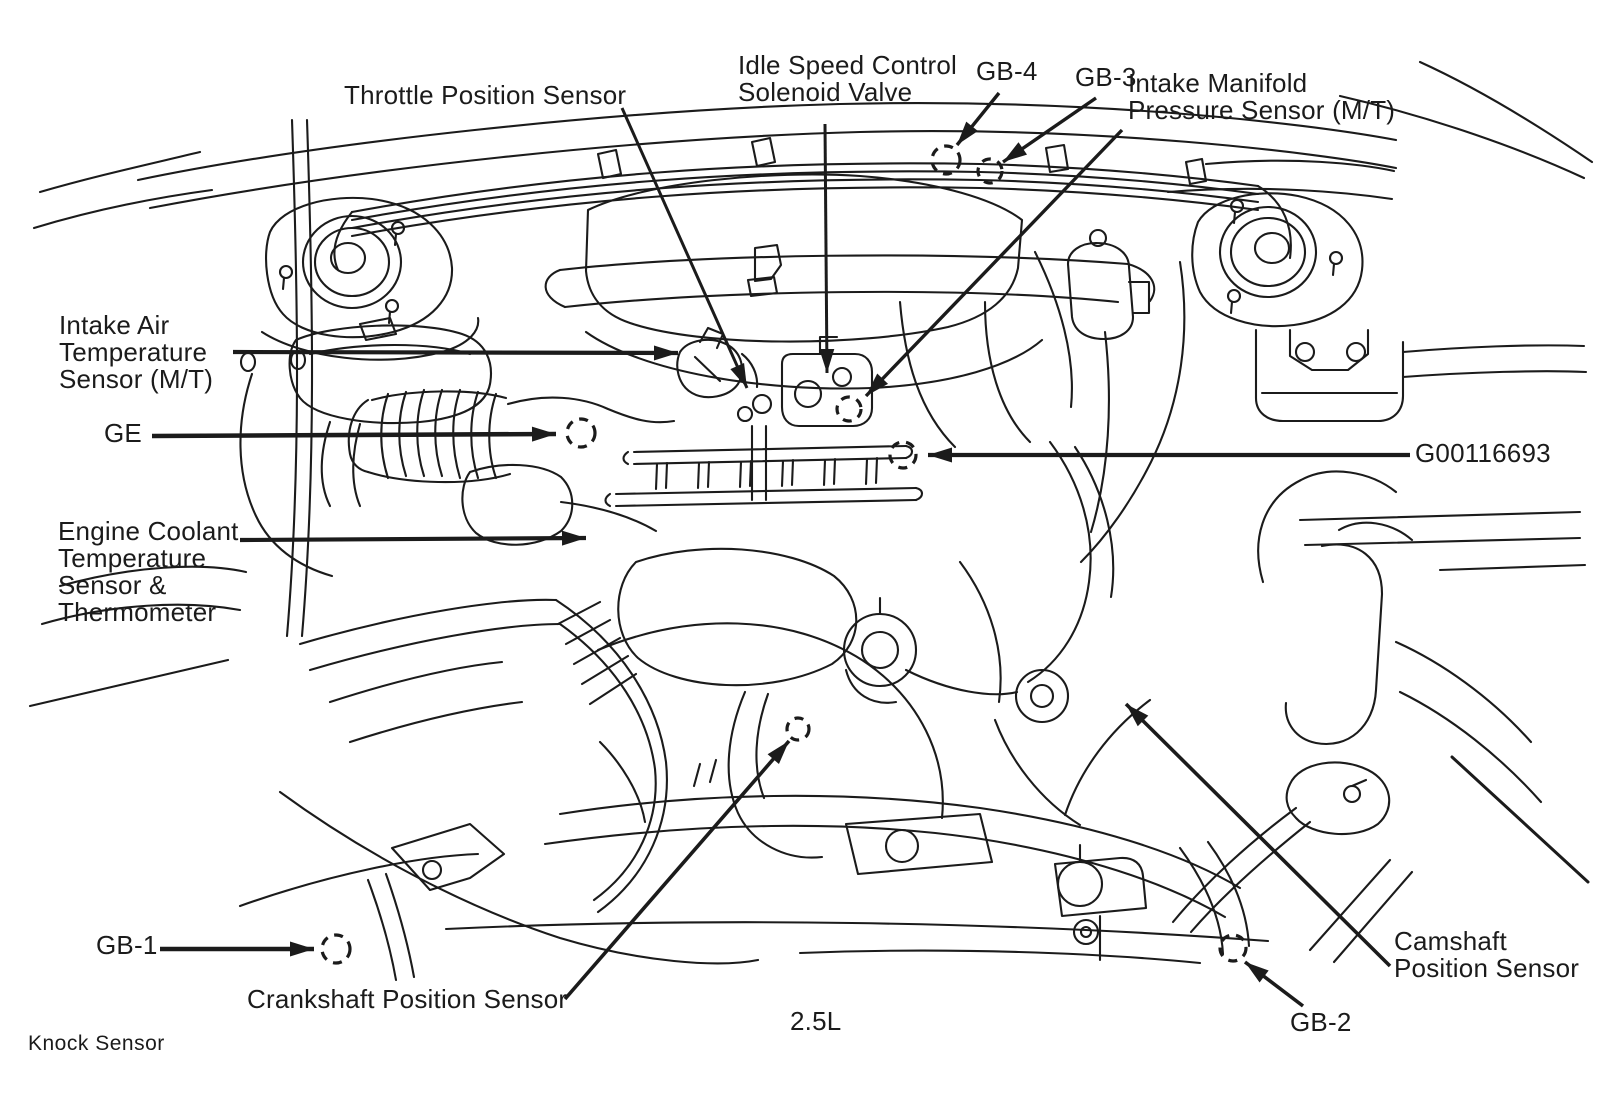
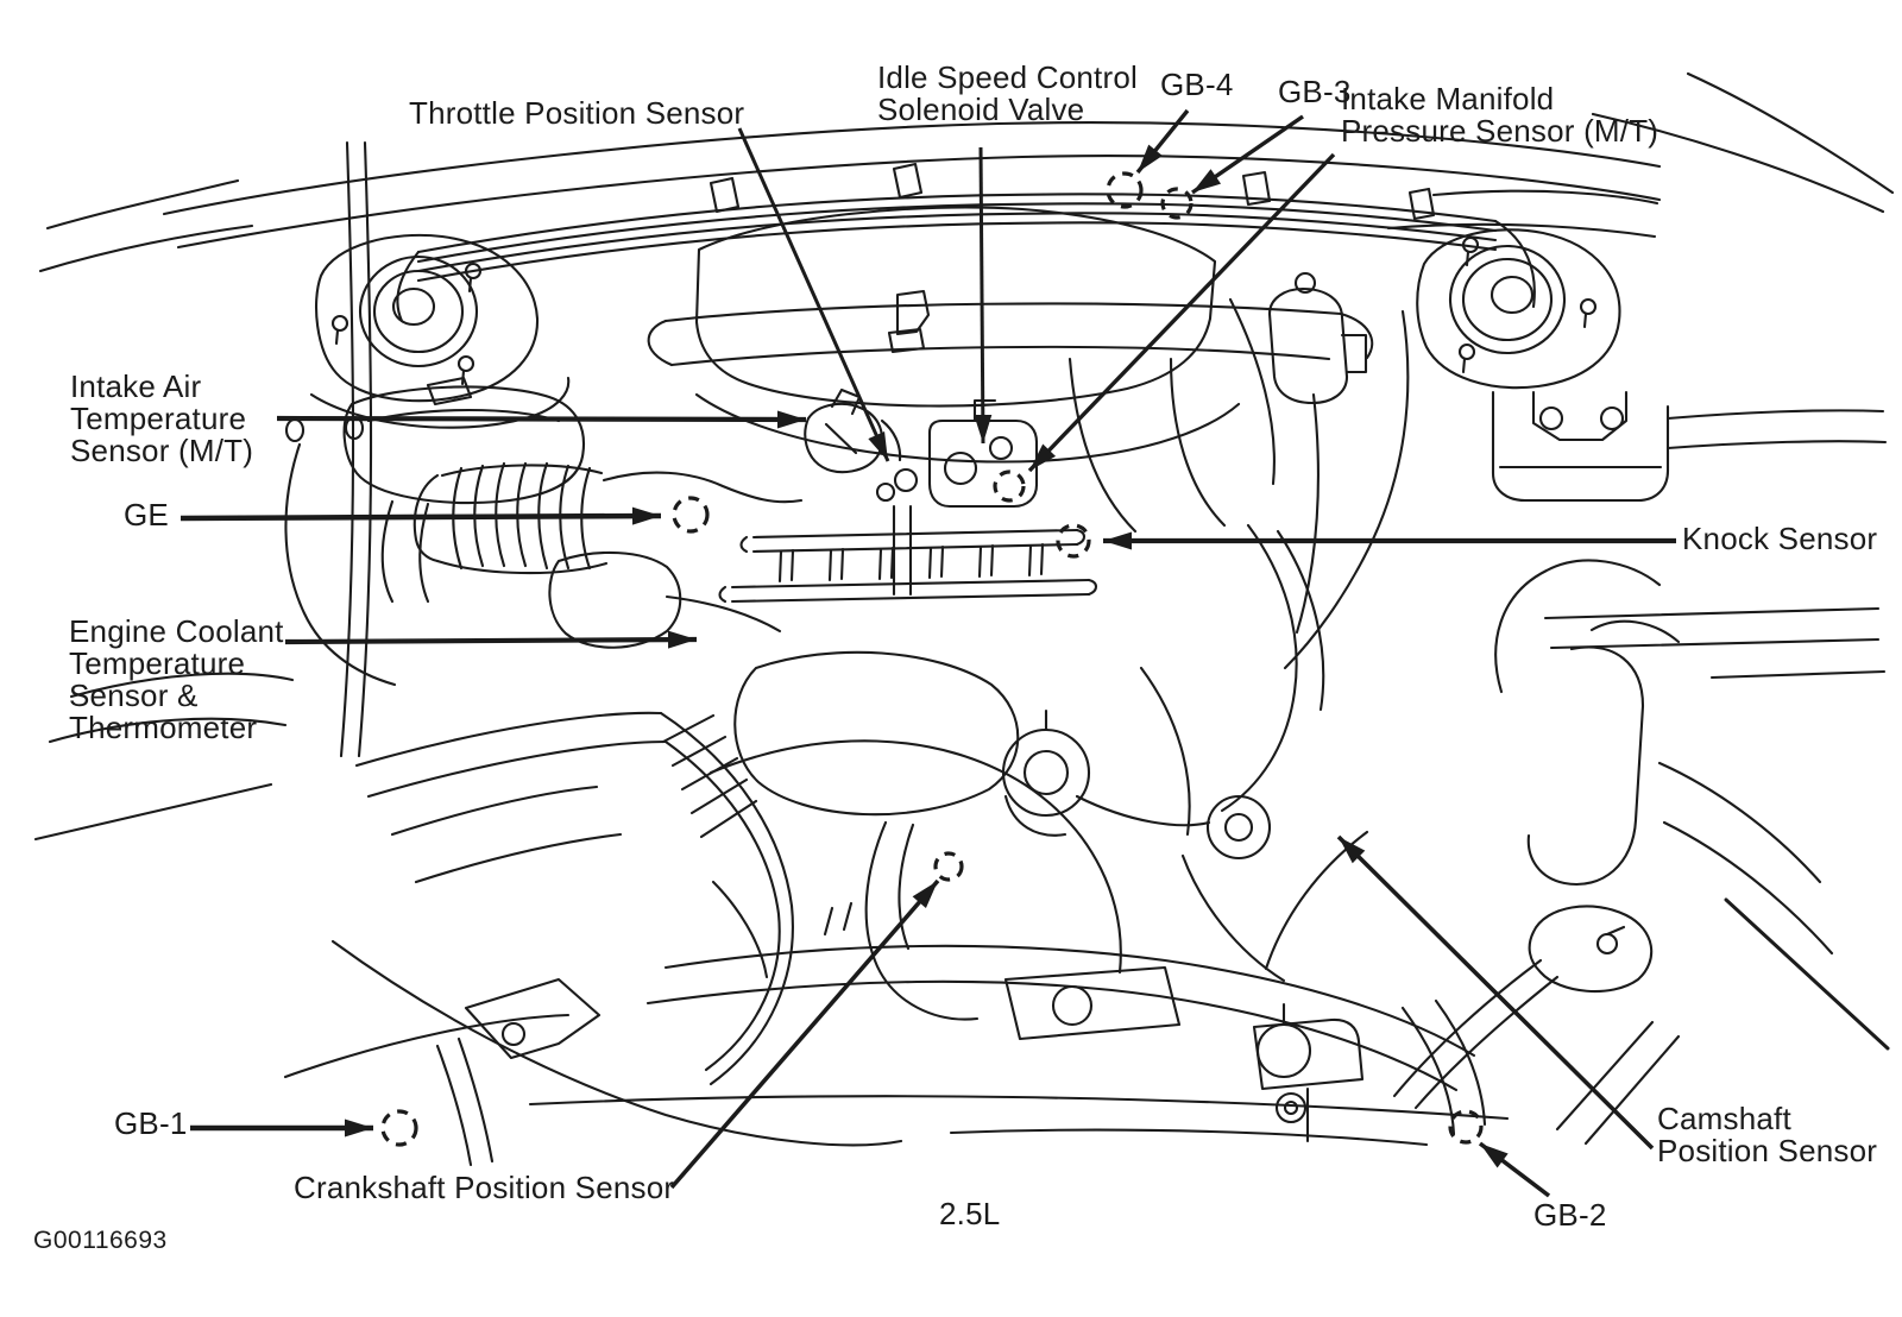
  Throttle Position Sensor
  Idle Speed Control
  Solenoid Valve
  GB-4
  GB-3
  Intake Manifold
  Pressure Sensor (M/T)
  Intake Air
  Temperature
  Sensor (M/T)
  GE
  Engine Coolant
  Temperature
  Sensor &
  Thermometer
- G00116693
+ Knock Sensor
  GB-1
  Crankshaft Position Sensor
  2.5L
  GB-2
  Camshaft
  Position Sensor
- Knock Sensor
+ G00116693
